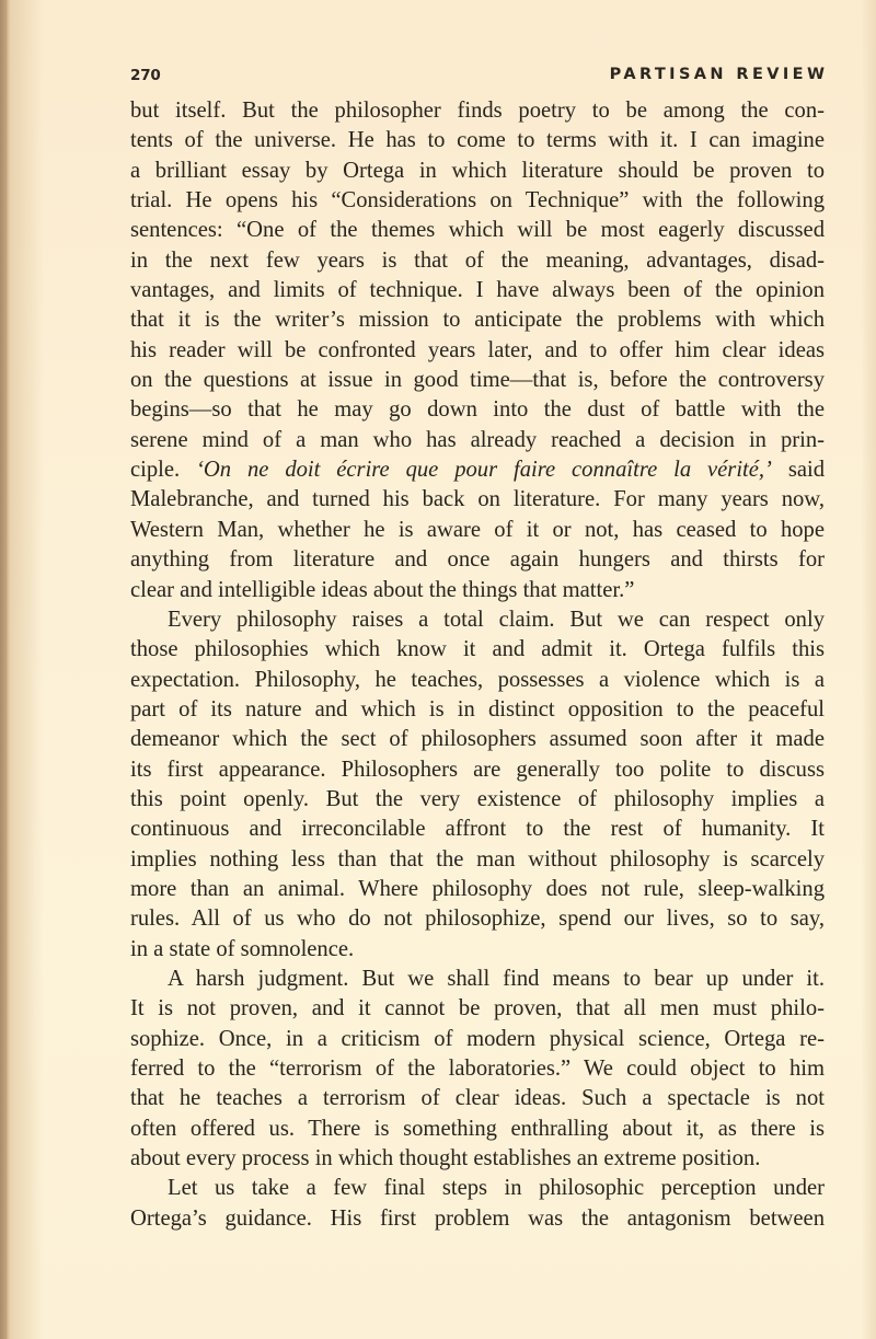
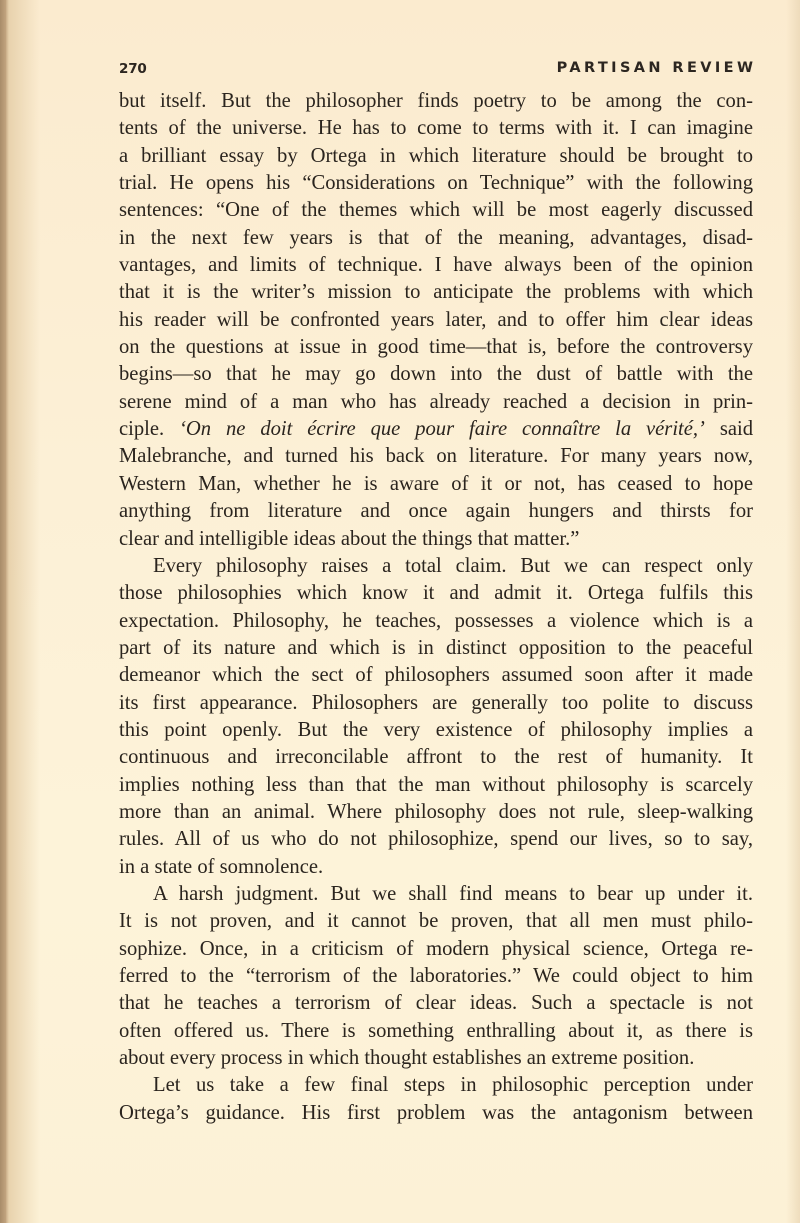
  270
  PARTISAN REVIEW
  but itself. But the philosopher finds poetry to be among the con-
  tents of the universe. He has to come to terms with it. I can imagine
- a brilliant essay by Ortega in which literature should be proven to
+ a brilliant essay by Ortega in which literature should be brought to
  trial. He opens his “Considerations on Technique” with the following
  sentences: “One of the themes which will be most eagerly discussed
  in the next few years is that of the meaning, advantages, disad-
  vantages, and limits of technique. I have always been of the opinion
  that it is the writer’s mission to anticipate the problems with which
  his reader will be confronted years later, and to offer him clear ideas
  on the questions at issue in good time—that is, before the controversy
  begins—so that he may go down into the dust of battle with the
  serene mind of a man who has already reached a decision in prin-
  ciple. ‘On ne doit écrire que pour faire connaître la vérité,’ said
  Malebranche, and turned his back on literature. For many years now,
  Western Man, whether he is aware of it or not, has ceased to hope
  anything from literature and once again hungers and thirsts for
  clear and intelligible ideas about the things that matter.”
  Every philosophy raises a total claim. But we can respect only
  those philosophies which know it and admit it. Ortega fulfils this
  expectation. Philosophy, he teaches, possesses a violence which is a
  part of its nature and which is in distinct opposition to the peaceful
  demeanor which the sect of philosophers assumed soon after it made
  its first appearance. Philosophers are generally too polite to discuss
  this point openly. But the very existence of philosophy implies a
  continuous and irreconcilable affront to the rest of humanity. It
  implies nothing less than that the man without philosophy is scarcely
  more than an animal. Where philosophy does not rule, sleep-walking
  rules. All of us who do not philosophize, spend our lives, so to say,
  in a state of somnolence.
  A harsh judgment. But we shall find means to bear up under it.
  It is not proven, and it cannot be proven, that all men must philo-
  sophize. Once, in a criticism of modern physical science, Ortega re-
  ferred to the “terrorism of the laboratories.” We could object to him
  that he teaches a terrorism of clear ideas. Such a spectacle is not
  often offered us. There is something enthralling about it, as there is
  about every process in which thought establishes an extreme position.
  Let us take a few final steps in philosophic perception under
  Ortega’s guidance. His first problem was the antagonism between
